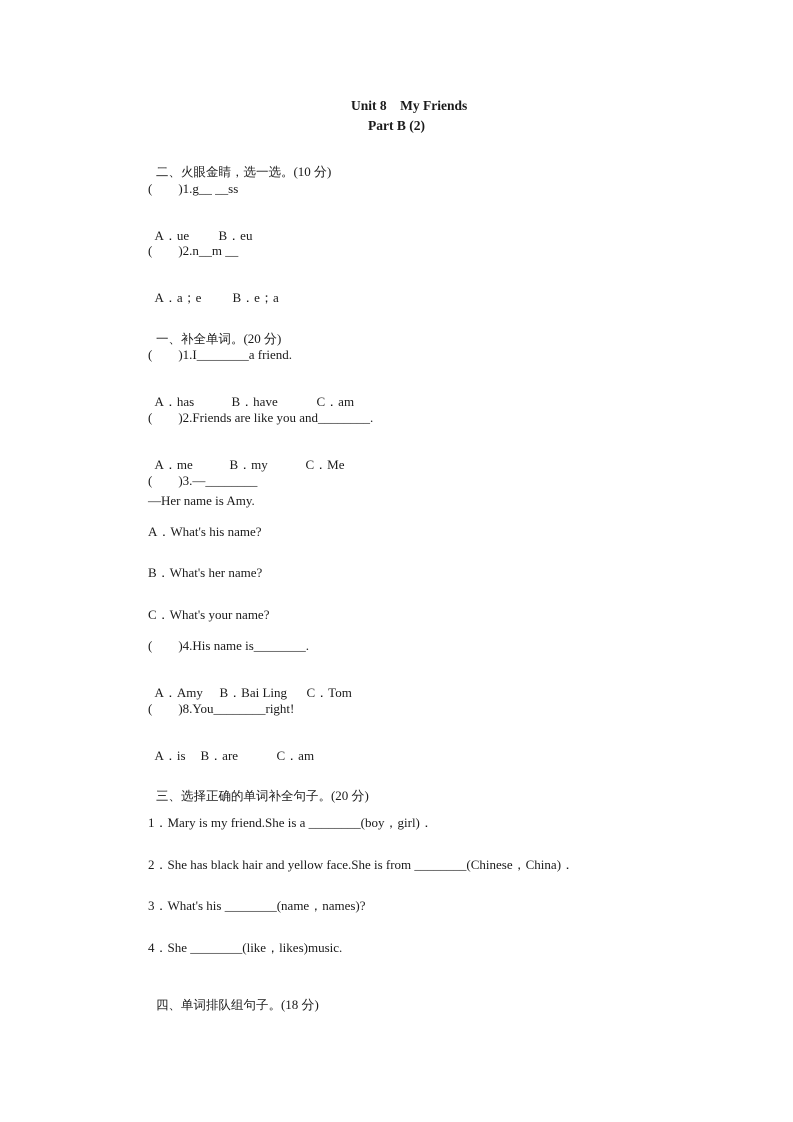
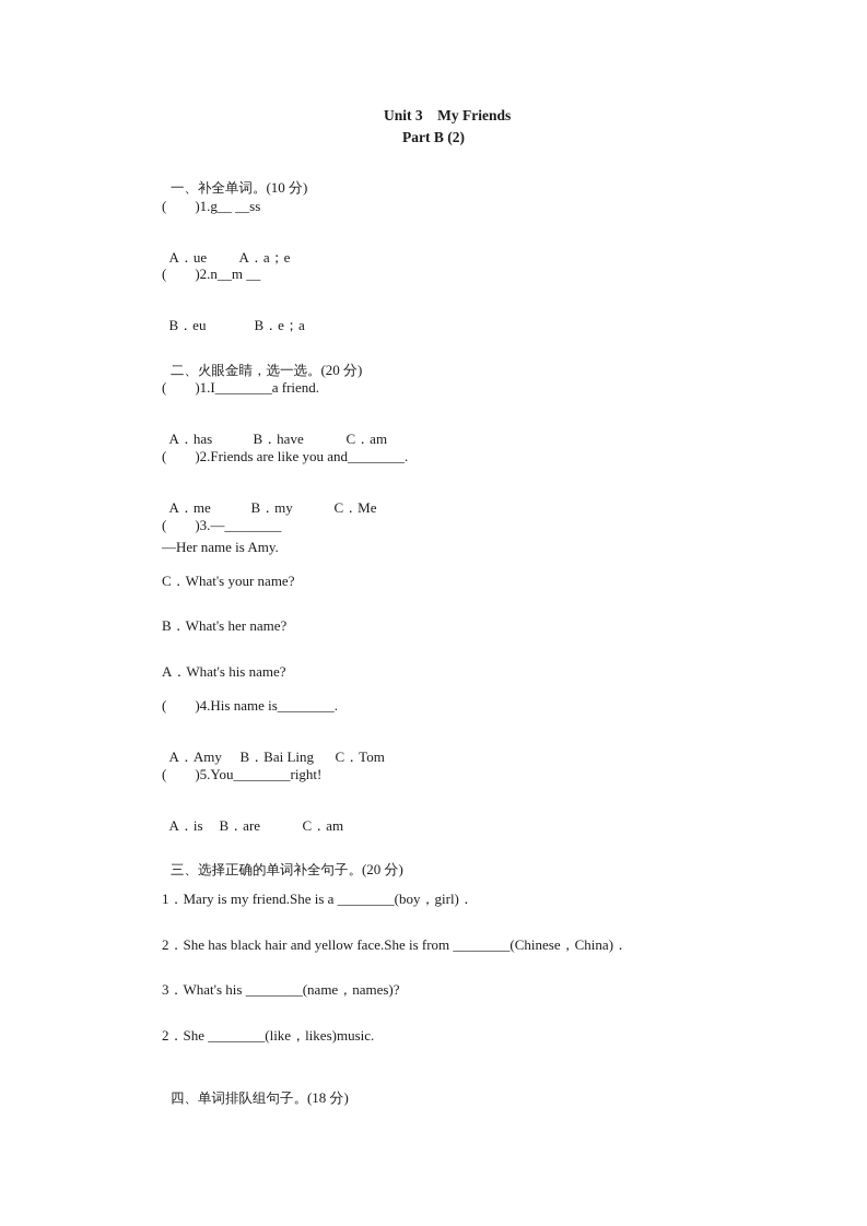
- Unit 8 My Friends
+ Unit 3 My Friends
  Part B (2)
- 二、火眼金睛，选一选。(10 分)
+ 一、补全单词。(10 分)
  ( )1.g__ __ss
- A．ue B．eu
+ A．ue A．a；e
  ( )2.n__m __
- A．a；e B．e；a
+ B．eu B．e；a
- 一、补全单词。(20 分)
+ 二、火眼金睛，选一选。(20 分)
  ( )1.I________a friend.
  A．has B．have C．am
  ( )2.Friends are like you and________.
  A．me B．my C．Me
  ( )3.—________
  —Her name is Amy.
- A．What's his name?
+ C．What's your name?
  B．What's her name?
- C．What's your name?
+ A．What's his name?
  ( )4.His name is________.
  A．Amy B．Bai Ling C．Tom
- ( )8.You________right!
+ ( )5.You________right!
  A．is B．are C．am
  三、选择正确的单词补全句子。(20 分)
  1．Mary is my friend.She is a ________(boy，girl)．
  2．She has black hair and yellow face.She is from ________(Chinese，China)．
  3．What's his ________(name，names)?
- 4．She ________(like，likes)music.
+ 2．She ________(like，likes)music.
  四、单词排队组句子。(18 分)
